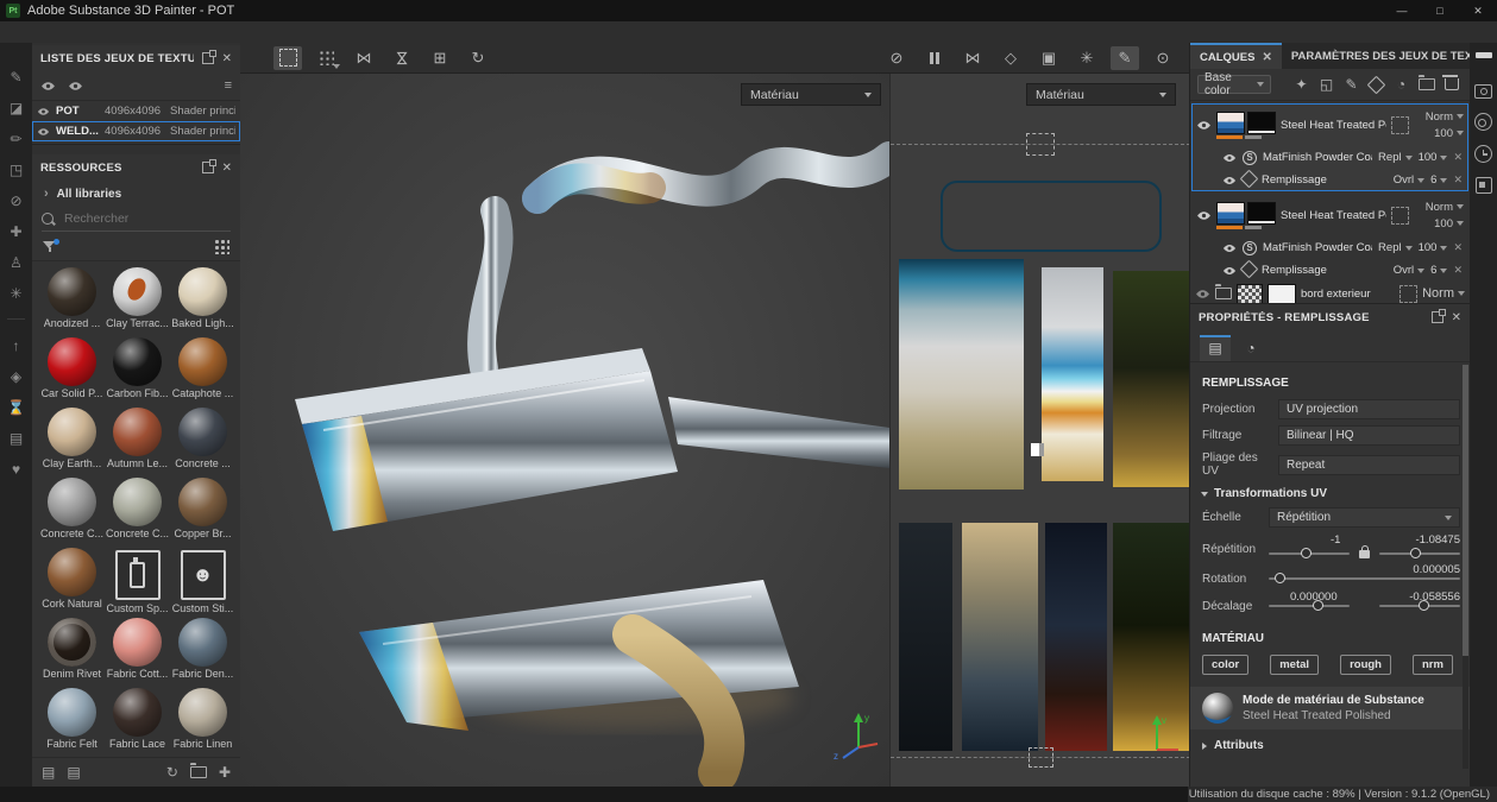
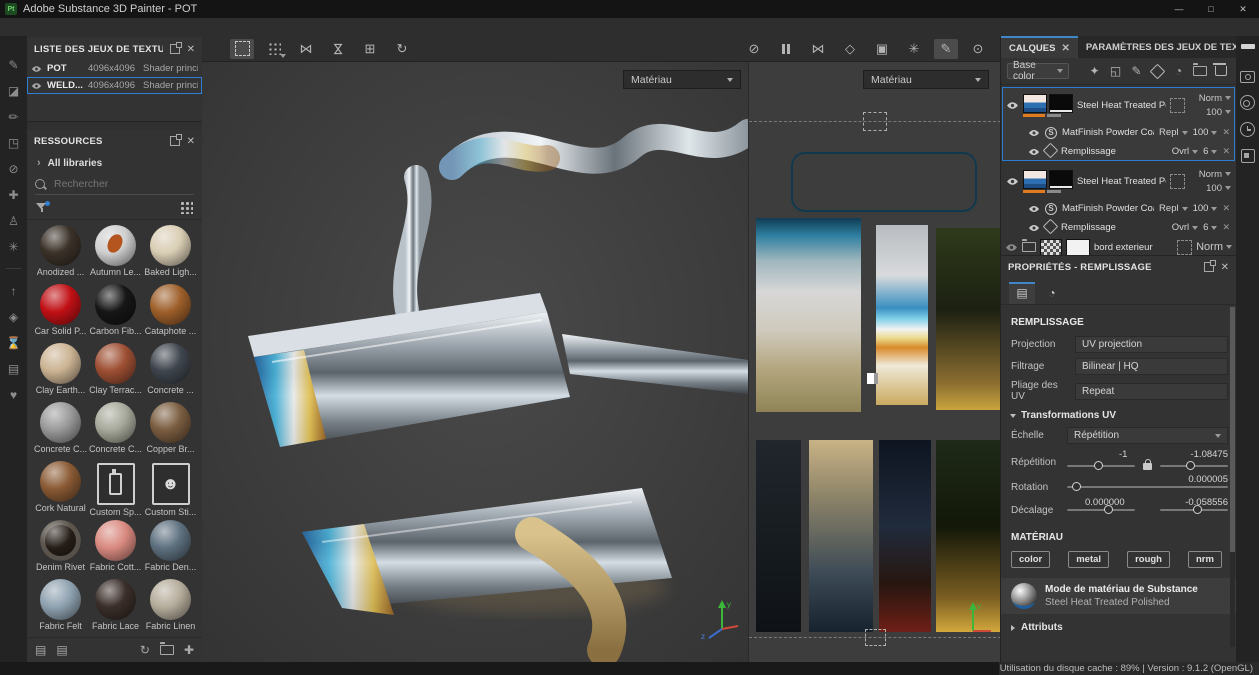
  Adobe Substance 3D Painter - POT
  —
  □
  ✕
  ✎
  ◪
  ✏
  ◳
  ⊘
  ✚
  ♙
  ✳
  ↑
  ◈
  ⌛
  ▤
  ♥
  ⋈
  ⊞
  ↻
  ⊘
  ⋈
  ◇
  ▣
  ✳
  ✎
  ⊙
  LISTE DES JEUX DE TEXTU
  ✕
- ≡
  POT
  4096x4096
  Shader princi
  WELD...
  4096x4096
  Shader princi
  RESSOURCES
  ✕
  ›
  All libraries
  Rechercher
  Anodized ...
- Clay Terrac...
+ Autumn Le...
  Baked Ligh...
  Car Solid P...
  Carbon Fib...
  Cataphote ...
  Clay Earth...
- Autumn Le...
+ Clay Terrac...
  Concrete ...
  Concrete C...
  Concrete C...
  Copper Br...
  Cork Natural
  Custom Sp...
  ☻
  Custom Sti...
  Denim Rivet
  Fabric Cott...
  Fabric Den...
  Fabric Felt
  Fabric Lace
  Fabric Linen
  ▤
  ▤
  ↻
  ✚
  Matériau
  z
  y
  Matériau
  v
  CALQUES
  ✕
  PARAMÈTRES DES JEUX DE TE
  Base color
  ✦
  ◱
  ✎
  ◔
  Steel Heat Treated P
  Norm
  100
  S
  MatFinish Powder Co
  Repl
  100
  ✕
  Remplissage
  Ovrl
  6
  ✕
  Steel Heat Treated P
  Norm
  100
  S
  MatFinish Powder Co
  Repl
  100
  ✕
  Remplissage
  Ovrl
  6
  ✕
  bord exterieur
  Norm
  PROPRIÉTÉS - REMPLISSAGE
  ✕
  ▤
  ◔
  REMPLISSAGE
  Projection
  UV projection
  Filtrage
  Bilinear | HQ
  Pliage des UV
  Repeat
  Transformations UV
  Échelle
  Répétition
  Répétition
  -1
  -1.08475
  Rotation
  0.000005
  Décalage
  0.000000
  -0.058556
  MATÉRIAU
  color
  metal
  rough
  nrm
  Mode de matériau de Substance
  Steel Heat Treated Polished
  Attributs
  Utilisation du disque cache : 89% | Version : 9.1.2 (OpenGL)
